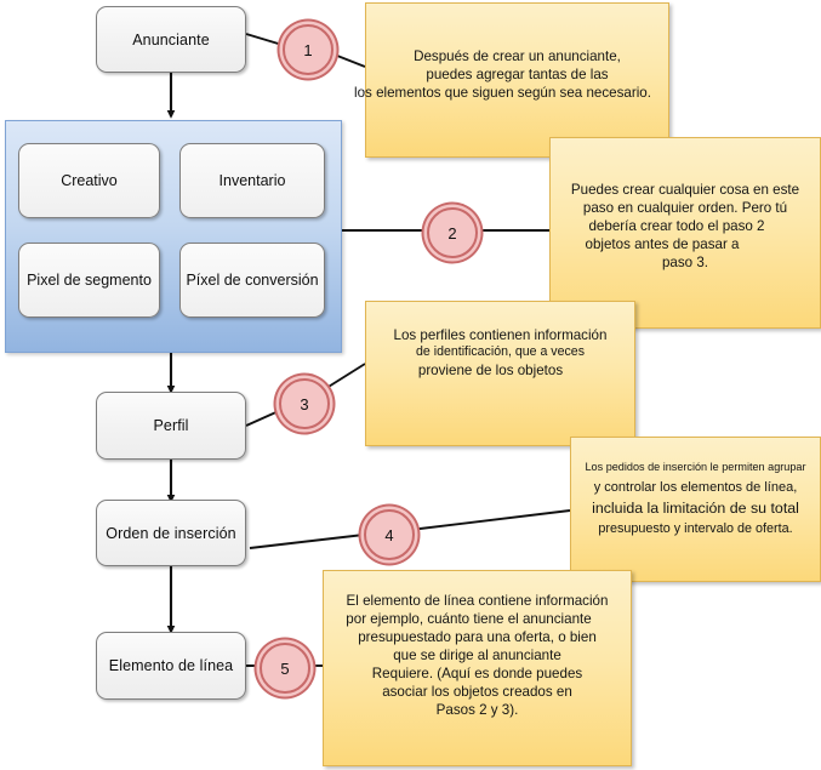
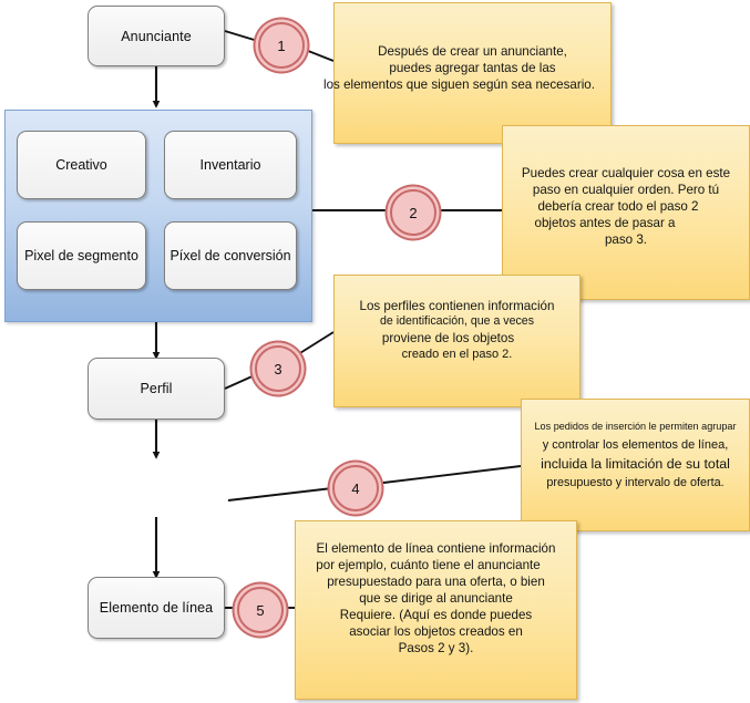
  Anunciante
  Creativo
  Inventario
  Pixel de segmento
  Píxel de conversión
  Perfil
- Orden de inserción
  Elemento de línea
  Después de crear un anunciante,
  puedes agregar tantas de las
  los elementos que siguen según sea necesario.
  Puedes crear cualquier cosa en este
  paso en cualquier orden. Pero tú
  debería crear todo el paso 2
  objetos antes de pasar a
  paso 3.
  Los perfiles contienen información
  de identificación, que a veces
  proviene de los objetos
+ creado en el paso 2.
  Los pedidos de inserción le permiten agrupar
  y controlar los elementos de línea,
  incluida la limitación de su total
  presupuesto y intervalo de oferta.
  El elemento de línea contiene información
  por ejemplo, cuánto tiene el anunciante
  presupuestado para una oferta, o bien
  que se dirige al anunciante
  Requiere. (Aquí es donde puedes
  asociar los objetos creados en
  Pasos 2 y 3).
  1
  2
  3
  4
  5
